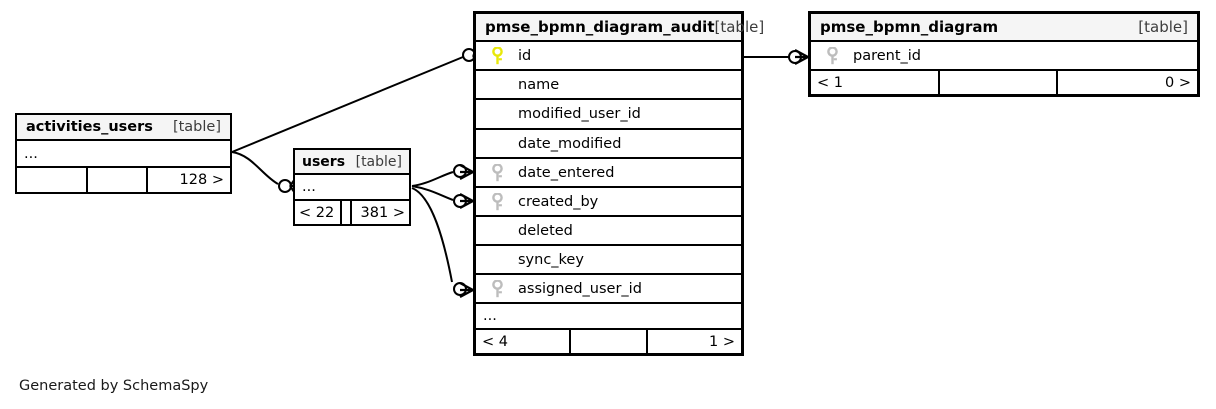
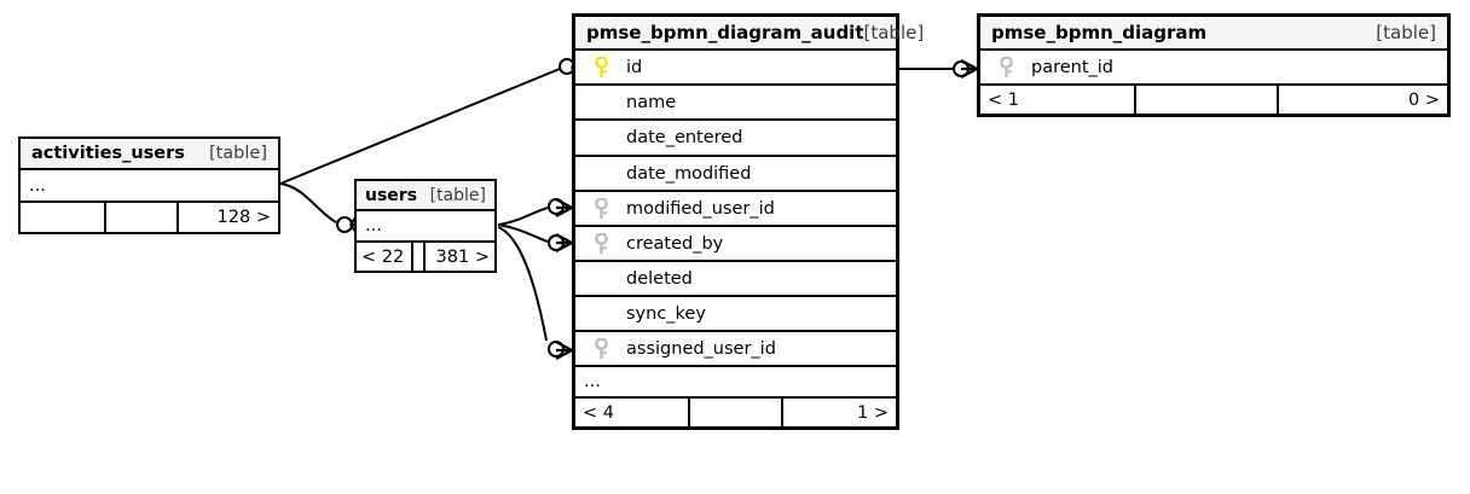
  activities_users
  [table]
  ...
  128 >
  users
  [table]
  ...
  < 22
  381 >
  pmse_bpmn_diagram_audit
  [table]
  id
  name
- modified_user_id
+ date_entered
  date_modified
- date_entered
+ modified_user_id
  created_by
  deleted
  sync_key
  assigned_user_id
  ...
  < 4
  1 >
  pmse_bpmn_diagram
  [table]
  parent_id
  < 1
  0 >
- Generated by SchemaSpy
